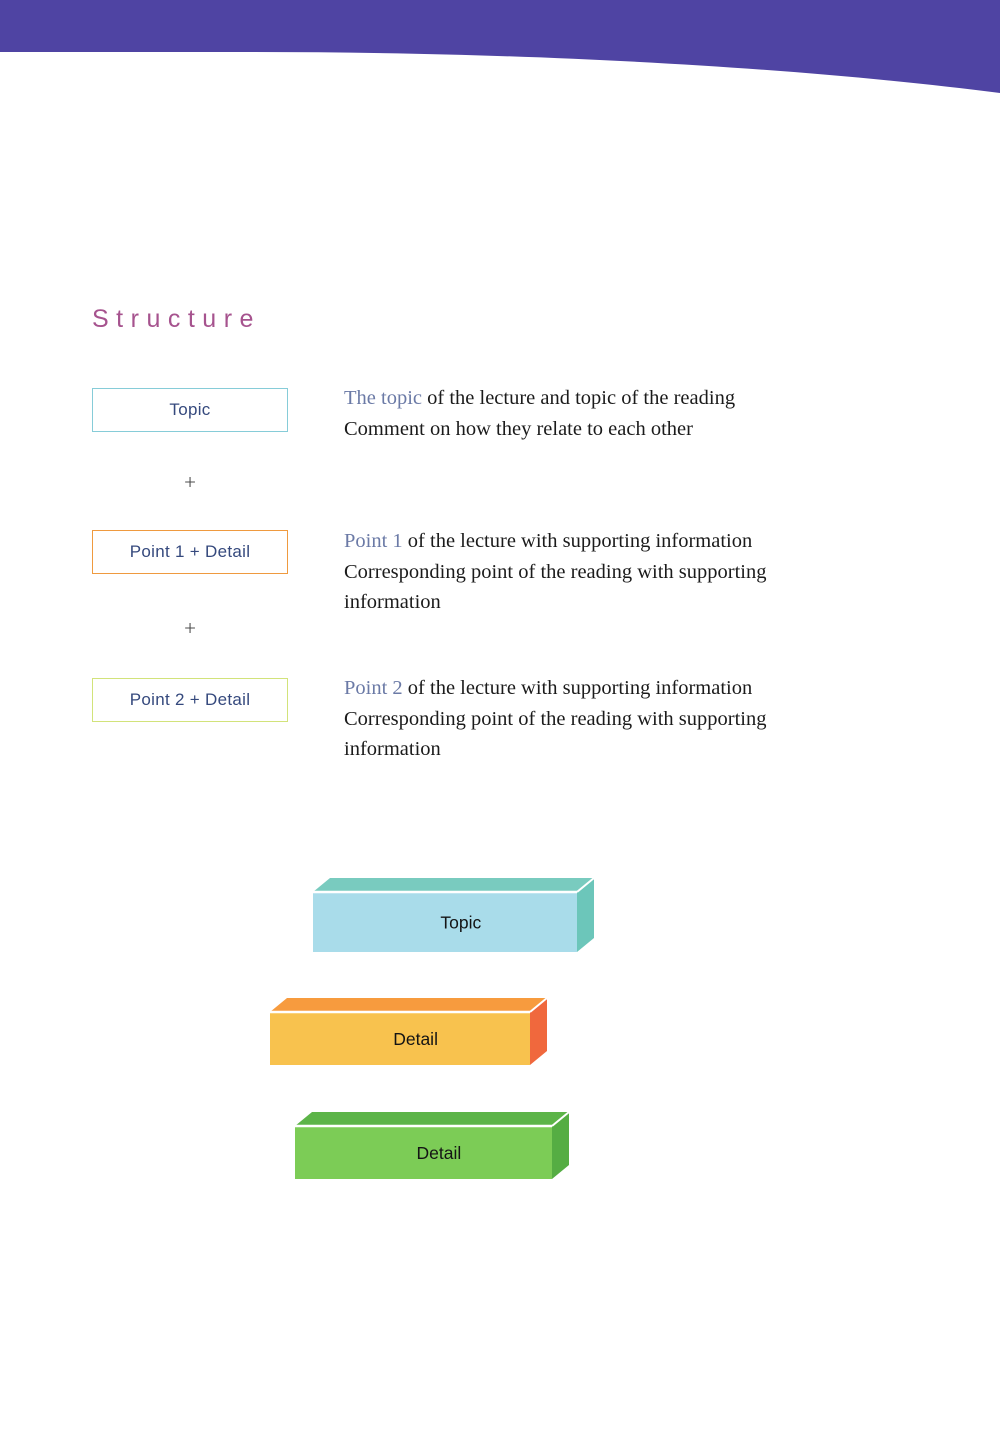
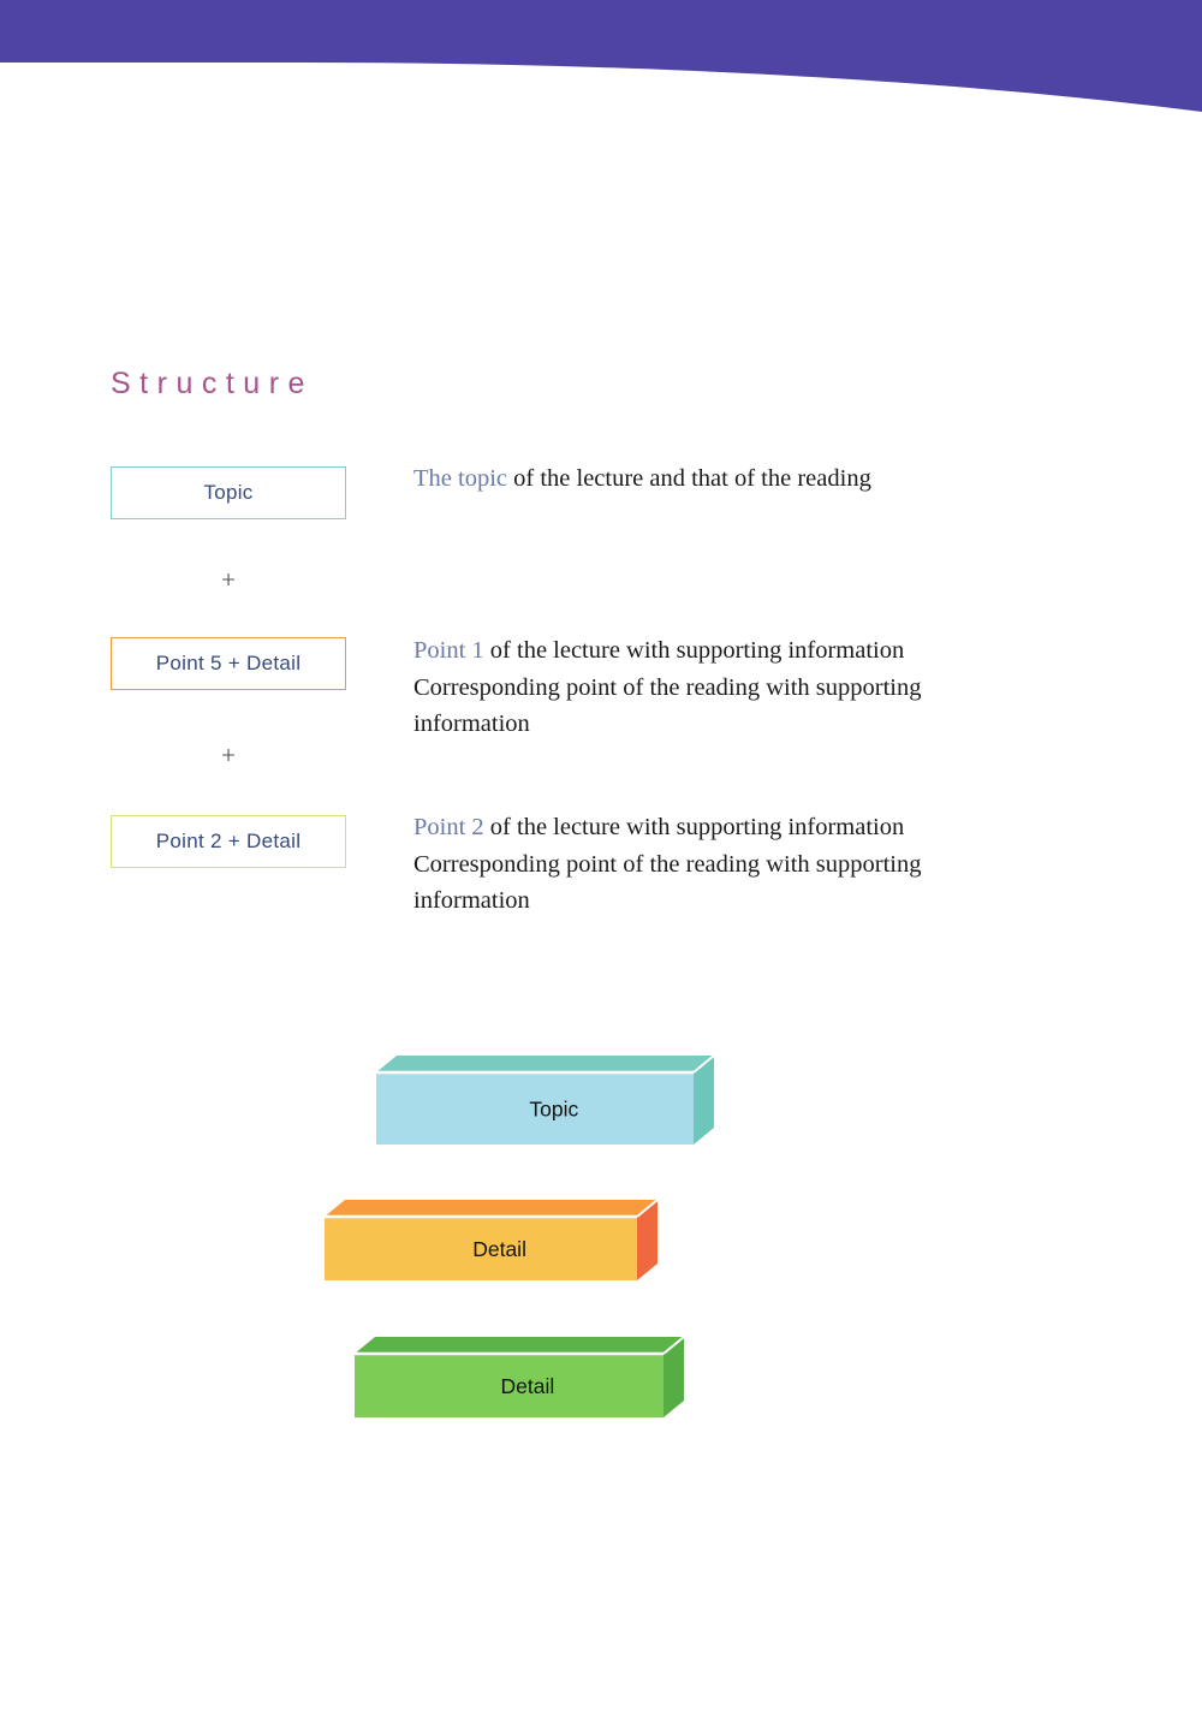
  Structure
  Topic
  +
- Point 1 + Detail
+ Point 5 + Detail
  +
  Point 2 + Detail
- The topic of the lecture and topic of the reading
+ The topic of the lecture and that of the reading
- Comment on how they relate to each other
  Point 1 of the lecture with supporting information
  Corresponding point of the reading with supporting
  information
  Point 2 of the lecture with supporting information
  Corresponding point of the reading with supporting
  information
  Topic
  Detail
  Detail
